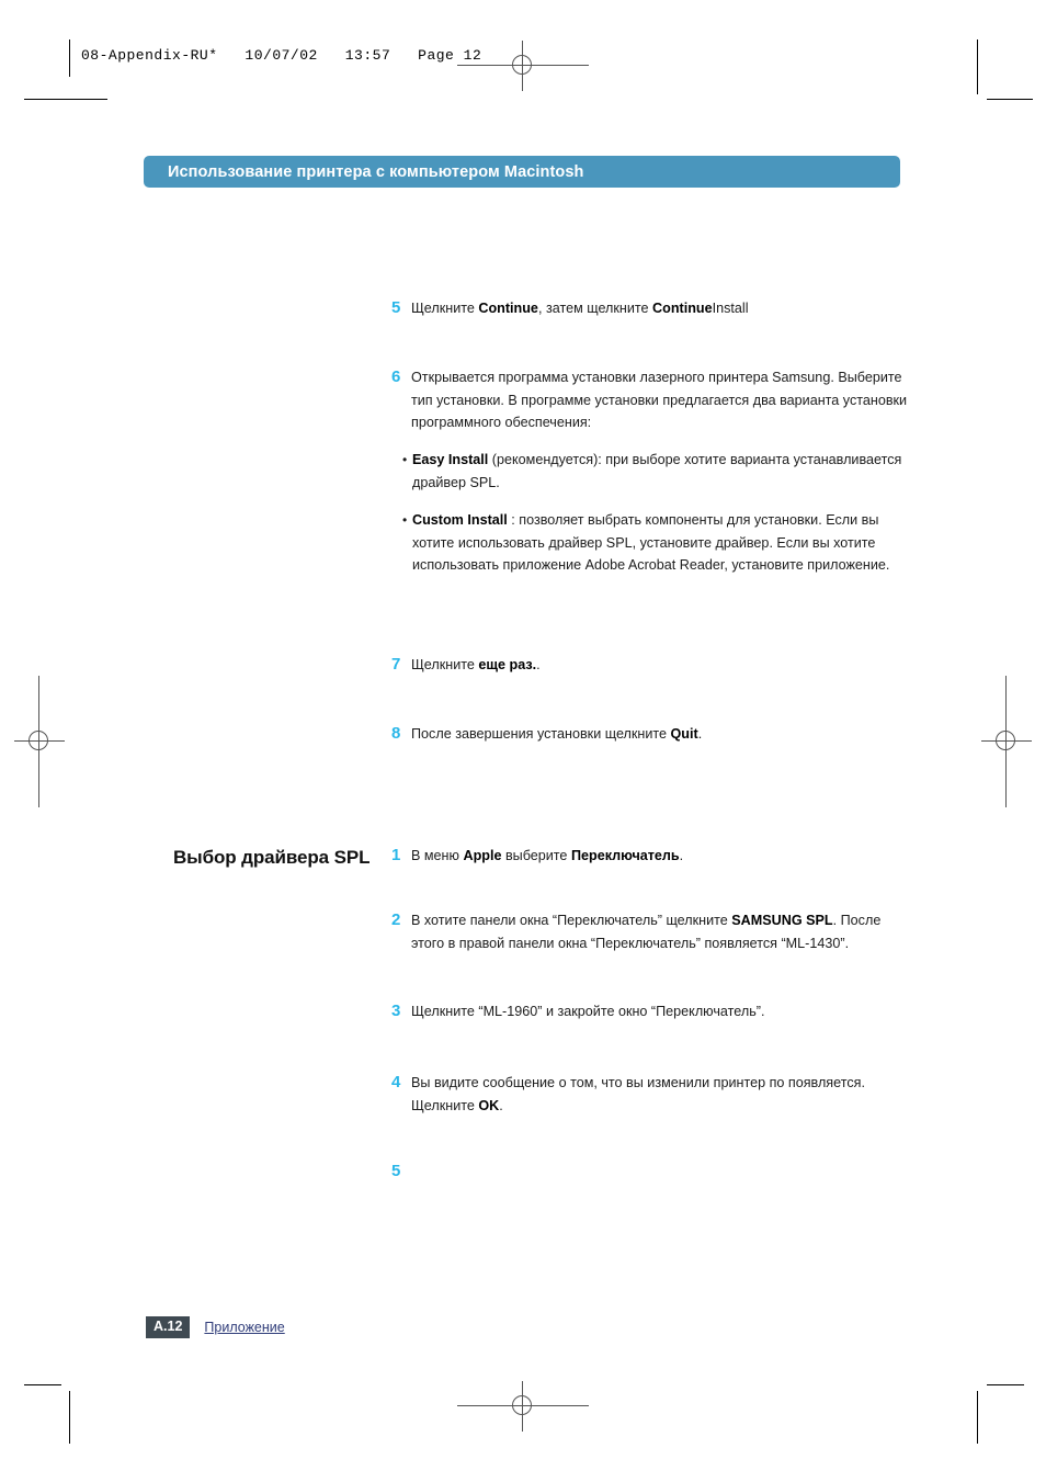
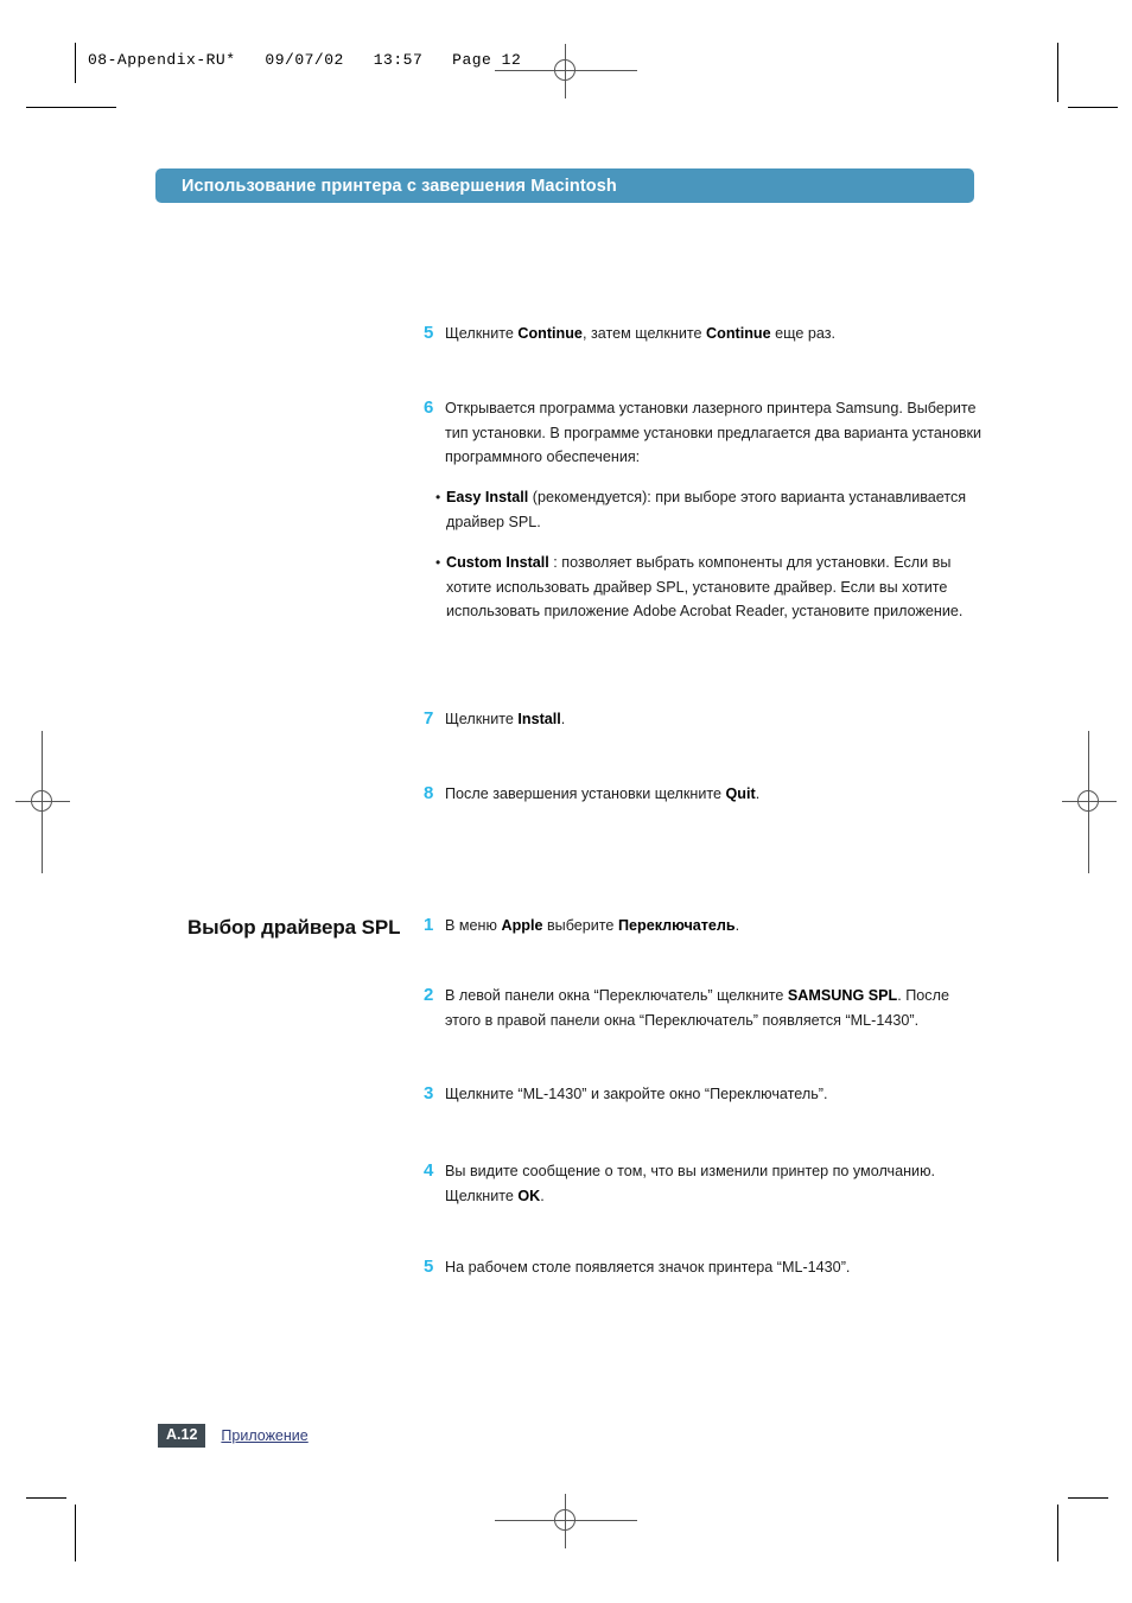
- 08-Appendix-RU* 10/07/02 13:57 Page 12
+ 08-Appendix-RU* 09/07/02 13:57 Page 12
- Использование принтера с компьютером Macintosh
+ Использование принтера с завершения Macintosh
  5
- Щелкните Continue, затем щелкните ContinueInstall
+ Щелкните Continue, затем щелкните Continue еще раз.
  6
  Открывается программа установки лазерного принтера Samsung. Выберите тип установки. В программе установки предлагается два варианта установки программного обеспечения:
  •
- Easy Install (рекомендуется): при выборе хотите варианта устанавливается драйвер SPL.
+ Easy Install (рекомендуется): при выборе этого варианта устанавливается драйвер SPL.
  •
  Custom Install : позволяет выбрать компоненты для установки. Если вы хотите использовать драйвер SPL, установите драйвер. Если вы хотите использовать приложение Adobe Acrobat Reader, установите приложение.
  7
- Щелкните еще раз..
+ Щелкните Install.
  8
  После завершения установки щелкните Quit.
  Выбор драйвера SPL
  1
  В меню Apple выберите Переключатель.
  2
- В хотите панели окна “Переключатель” щелкните SAMSUNG SPL. После этого в правой панели окна “Переключатель” появляется “ML-1430”.
+ В левой панели окна “Переключатель” щелкните SAMSUNG SPL. После этого в правой панели окна “Переключатель” появляется “ML-1430”.
  3
- Щелкните “ML-1960” и закройте окно “Переключатель”.
+ Щелкните “ML-1430” и закройте окно “Переключатель”.
  4
- Вы видите сообщение о том, что вы изменили принтер по появляется. Щелкните OK.
+ Вы видите сообщение о том, что вы изменили принтер по умолчанию. Щелкните OK.
  5
+ На рабочем столе появляется значок принтера “ML-1430”.
  A.12
  Приложение
